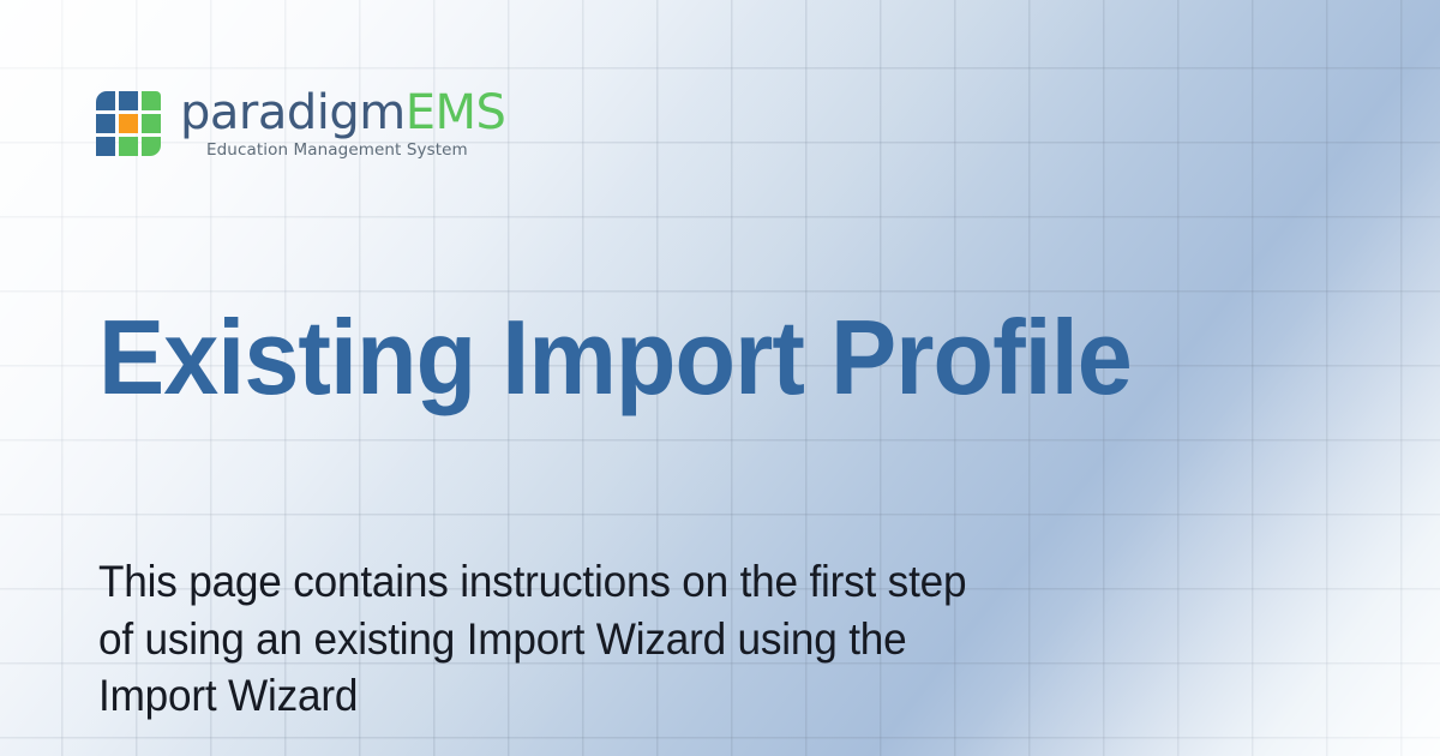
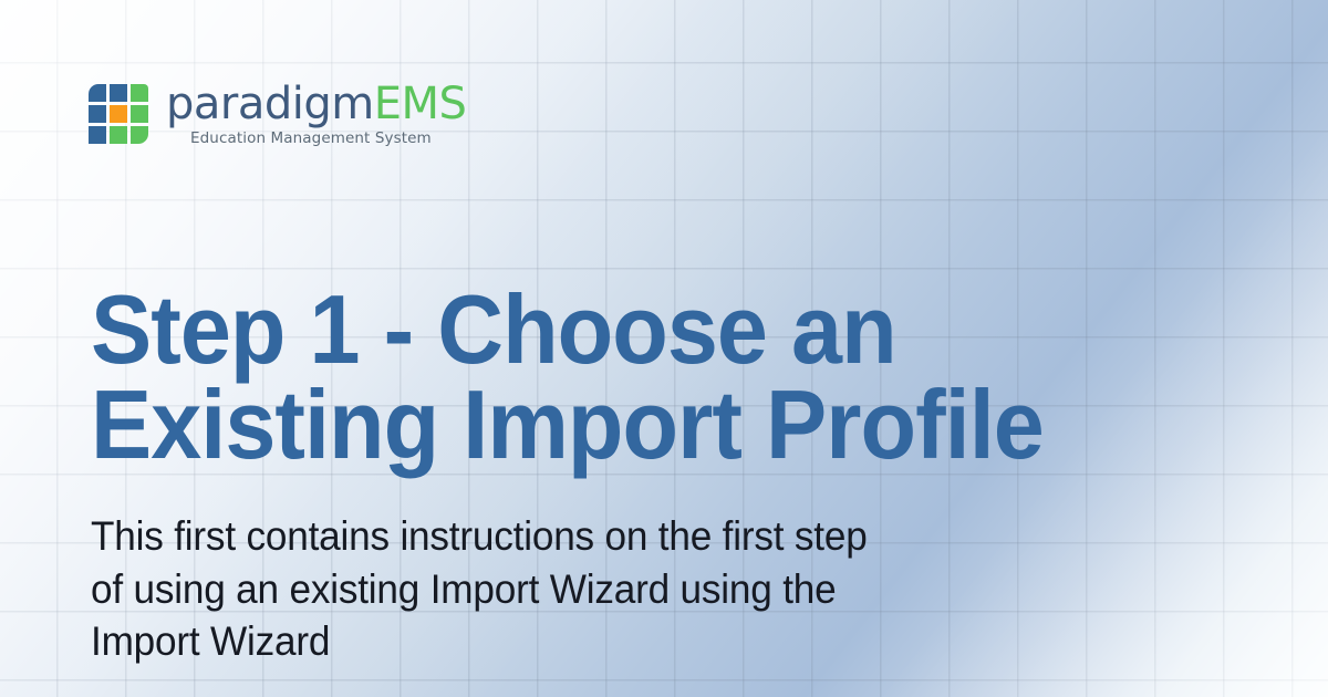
  paradigmEMS
  Education Management System
+ Step 1 - Choose an
  Existing Import Profile
- This page contains instructions on the first step
+ This first contains instructions on the first step
  of using an existing Import Wizard using the
  Import Wizard
